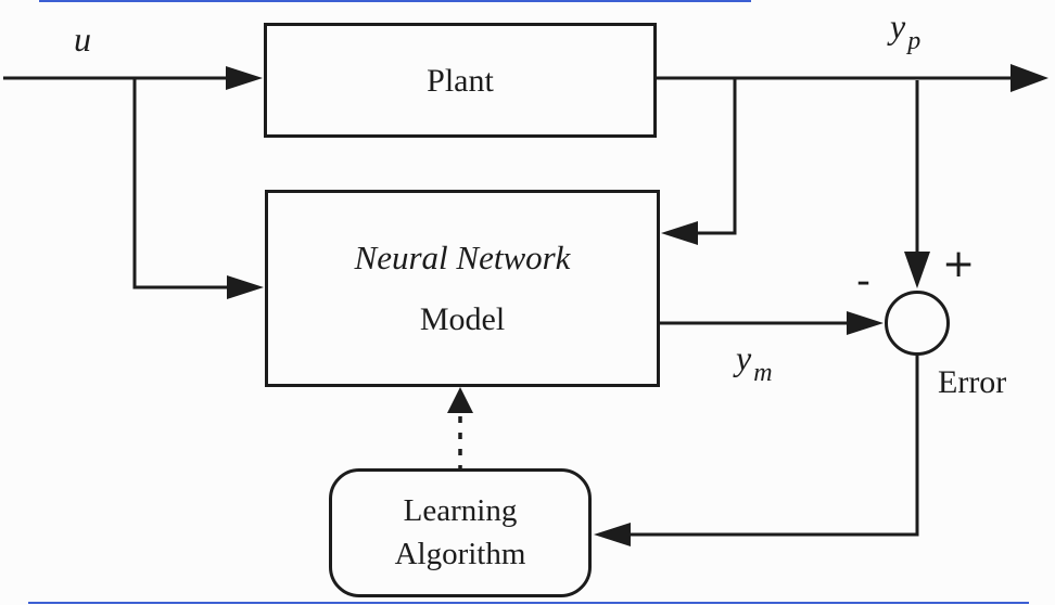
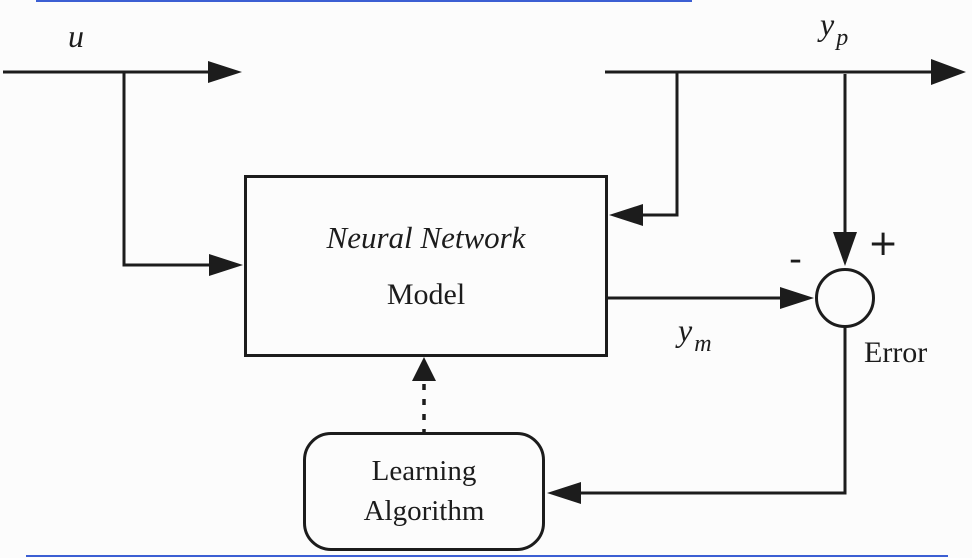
- Plant
  Neural Network
  Model
  Learning
  Algorithm
  u
  yp
  ym
  +
  -
  Error
